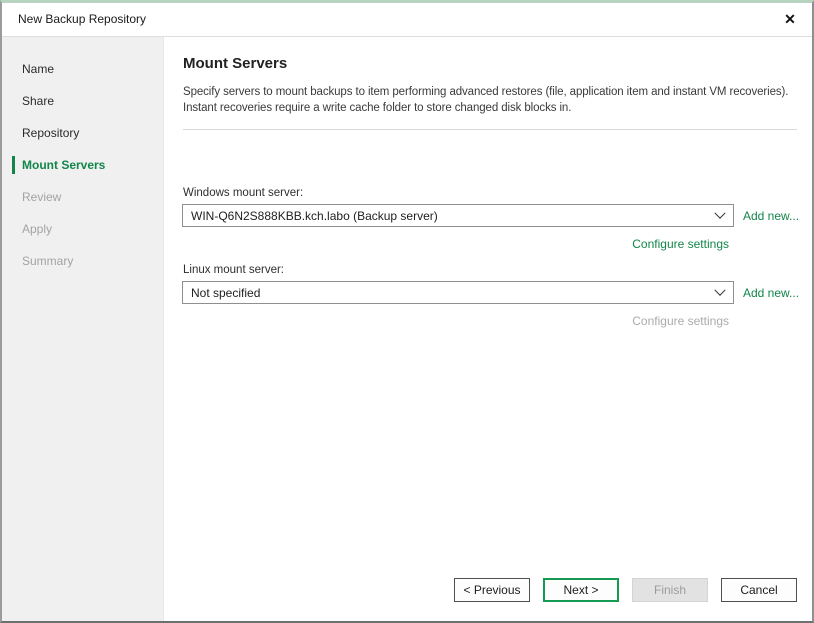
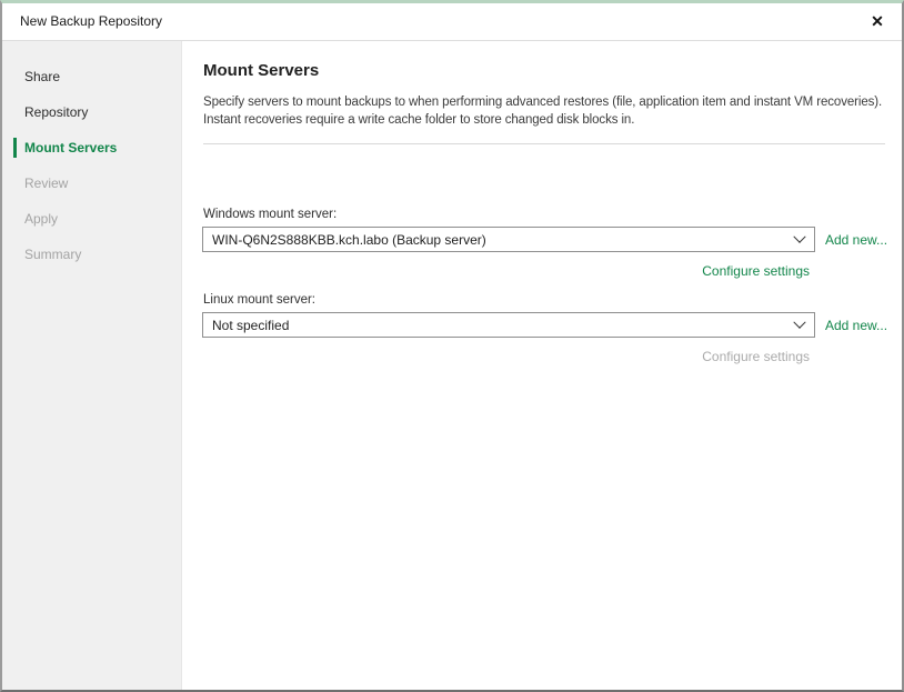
  New Backup Repository
  ✕
- Name
  Share
  Repository
  Mount Servers
  Review
  Apply
  Summary
  Mount Servers
- Specify servers to mount backups to item performing advanced restores (file, application item and instant VM recoveries). Instant recoveries require a write cache folder to store changed disk blocks in.
+ Specify servers to mount backups to when performing advanced restores (file, application item and instant VM recoveries). Instant recoveries require a write cache folder to store changed disk blocks in.
  Windows mount server:
  WIN-Q6N2S888KBB.kch.labo (Backup server)
  Add new...
  Configure settings
  Linux mount server:
  Not specified
  Add new...
  Configure settings
- < Previous
- Next >
- Finish
- Cancel
